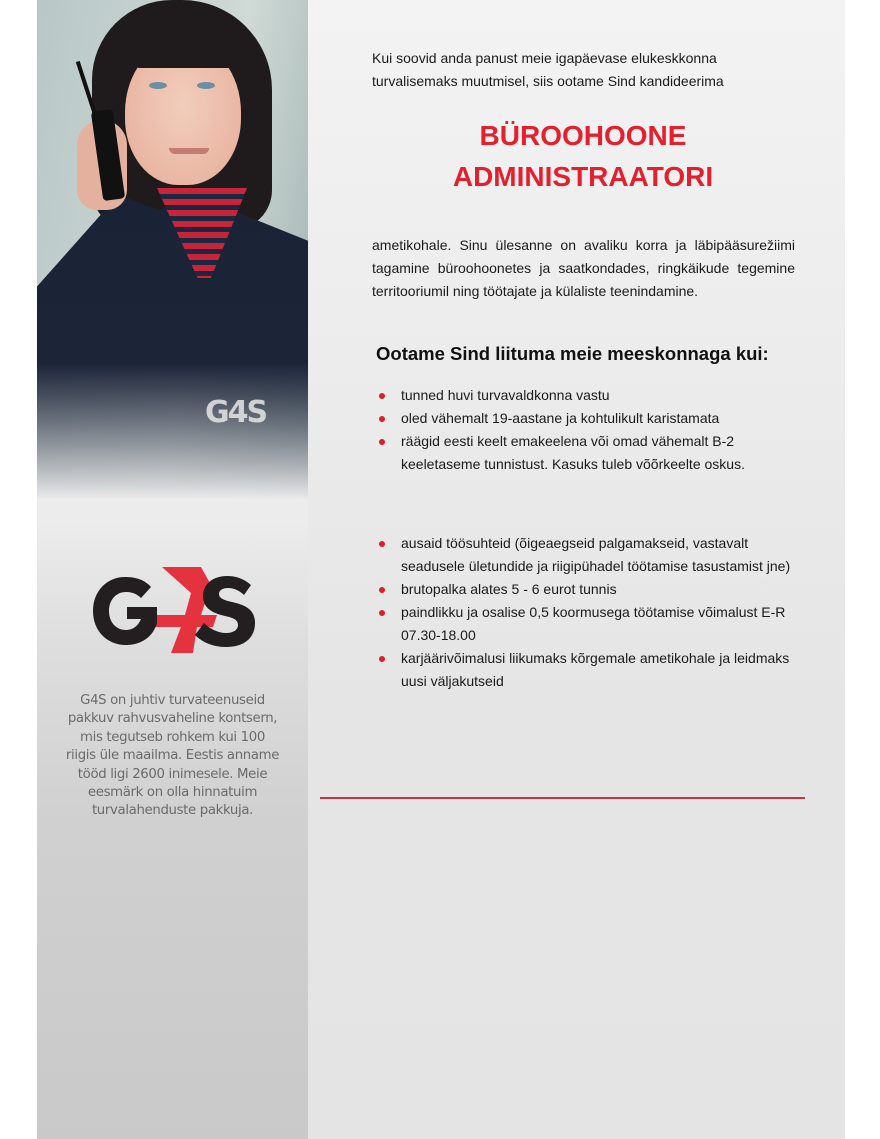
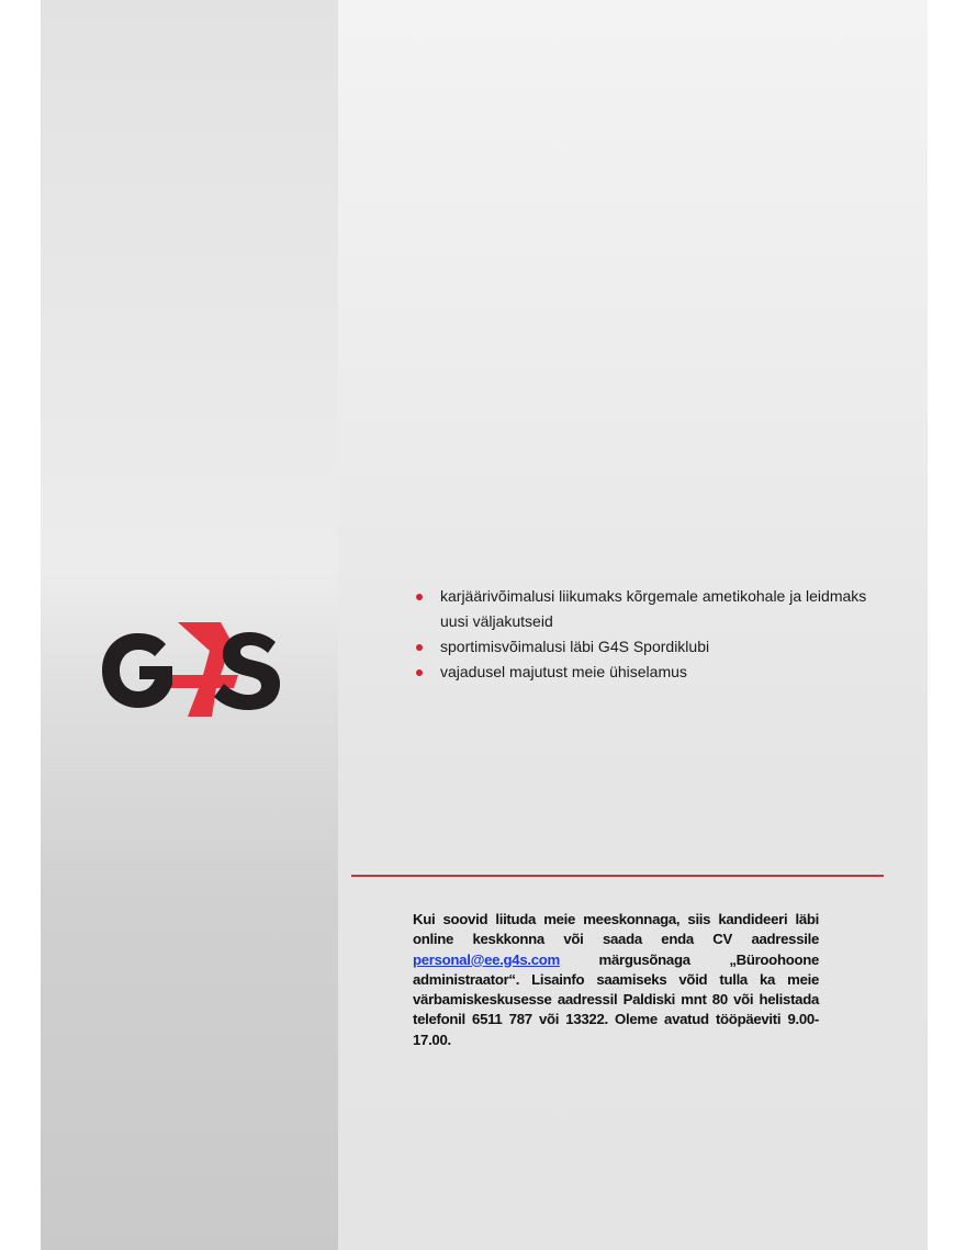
- G4S
- G4S on juhtiv turvateenuseid pakkuv rahvusvaheline kontsern, mis tegutseb rohkem kui 100 riigis üle maailma. Eestis anname tööd ligi 2600 inimesele. Meie eesmärk on olla hinnatuim turvalahenduste pakkuja.
- Kui soovid anda panust meie igapäevase elukeskkonna turvalisemaks muutmisel, siis ootame Sind kandideerima
- BÜROOHOONE
- ADMINISTRAATORI
- ametikohale. Sinu ülesanne on avaliku korra ja läbipääsurežiimi tagamine büroohoonetes ja saatkondades, ringkäikude tegemine territooriumil ning töötajate ja külaliste teenindamine.
- Ootame Sind liituma meie meeskonnaga kui:
- tunned huvi turvavaldkonna vastu
- oled vähemalt 19-aastane ja kohtulikult karistamata
- räägid eesti keelt emakeelena või omad vähemalt B-2 keeletaseme tunnistust. Kasuks tuleb võõrkeelte oskus.
- ausaid töösuhteid (õigeaegseid palgamakseid, vastavalt seadusele ületundide ja riigipühadel töötamise tasustamist jne)
- brutopalka alates 5 - 6 eurot tunnis
- paindlikku ja osalise 0,5 koormusega töötamise võimalust E-R 07.30-18.00
  karjäärivõimalusi liikumaks kõrgemale ametikohale ja leidmaks uusi väljakutseid
+ sportimisvõimalusi läbi G4S Spordiklubi
+ vajadusel majutust meie ühiselamus
+ Kui soovid liituda meie meeskonnaga, siis kandideeri läbi online keskkonna või saada enda CV aadressile personal@ee.g4s.com märgusõnaga „Büroohoone administraator“. Lisainfo saamiseks võid tulla ka meie värbamiskeskusesse aadressil Paldiski mnt 80 või helistada telefonil 6511 787 või 13322. Oleme avatud tööpäeviti 9.00-17.00.
